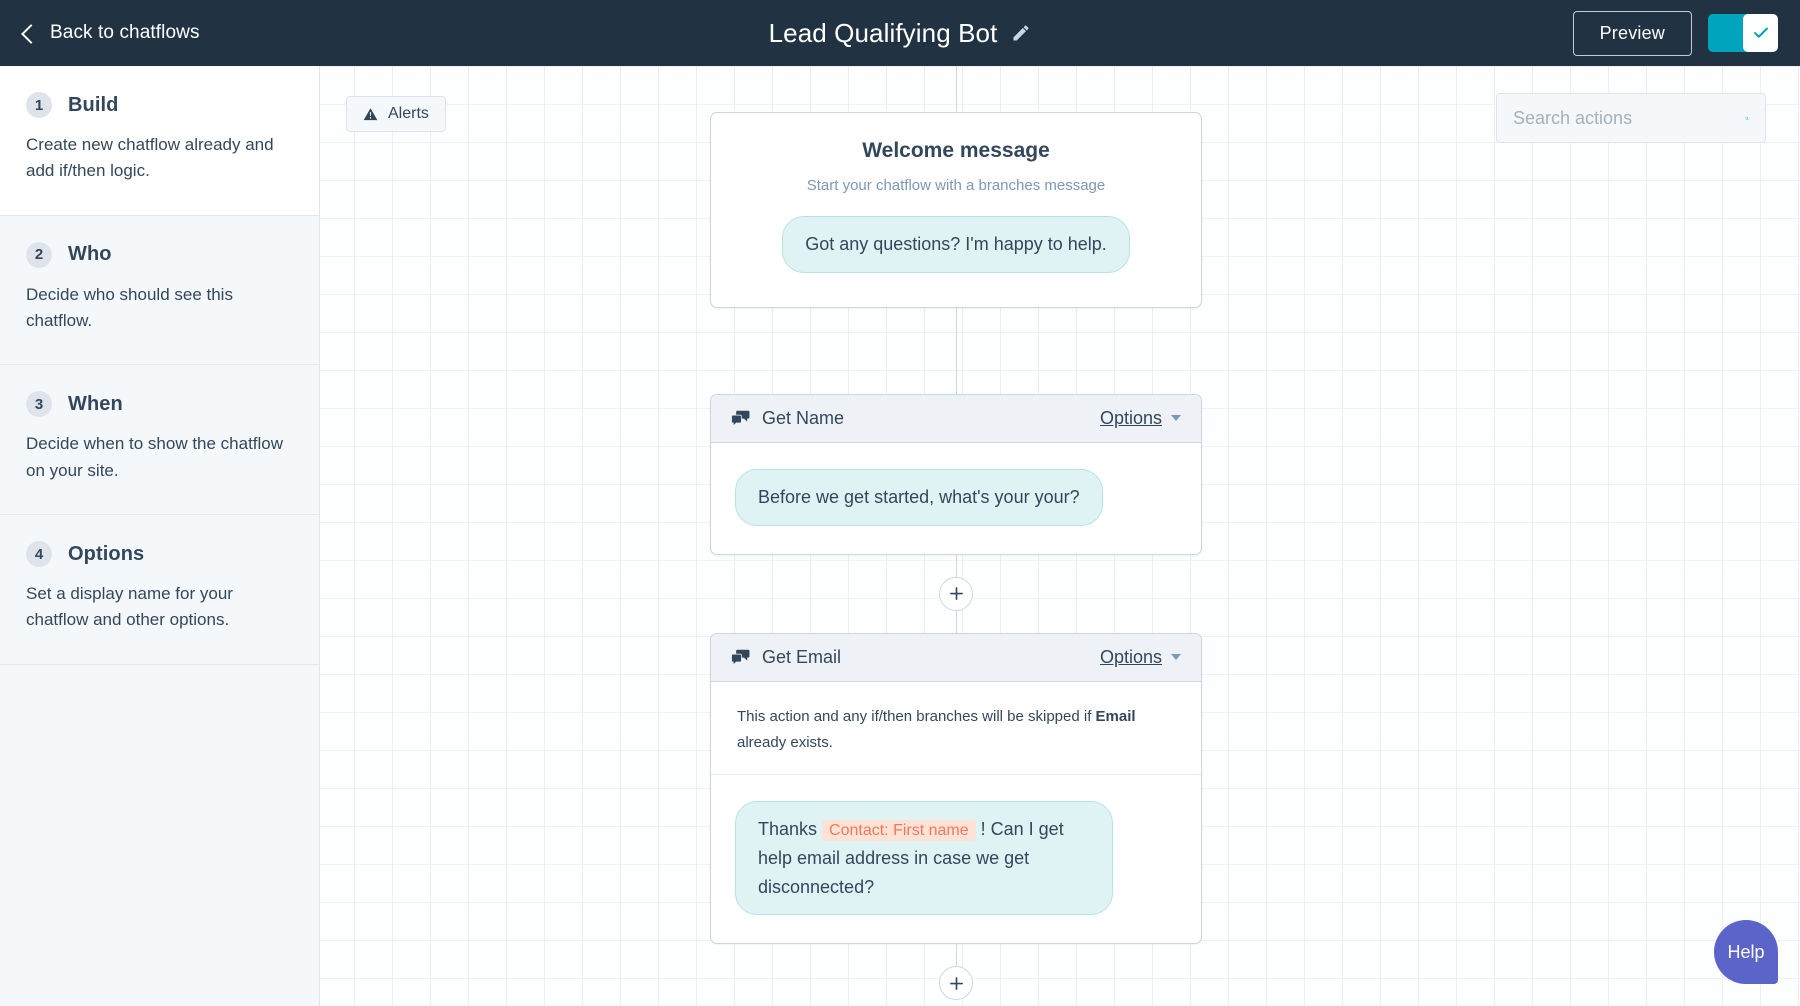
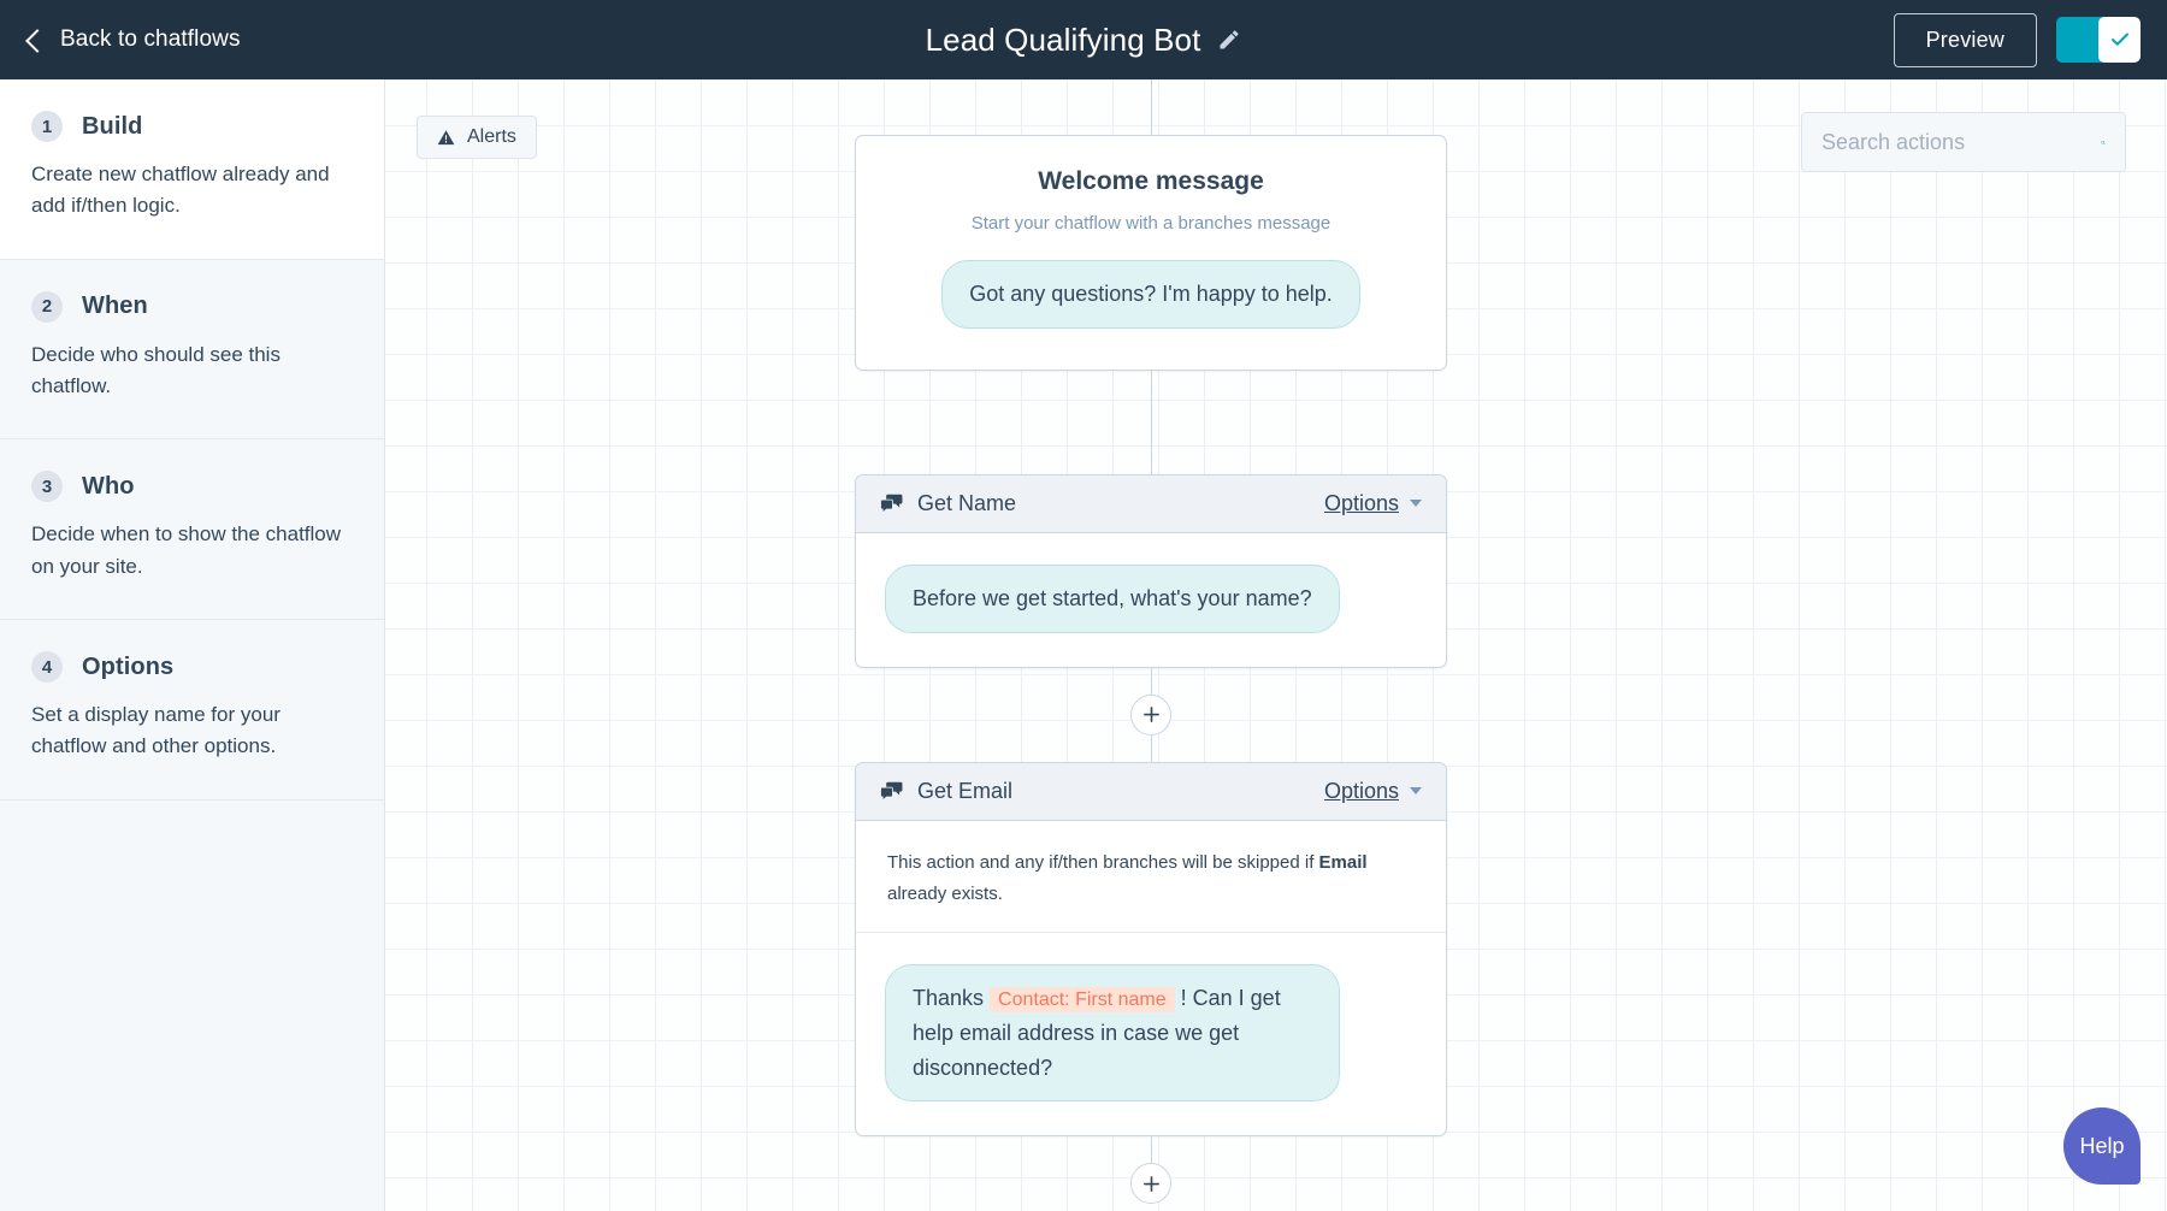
  Back to chatflows
  Lead Qualifying Bot
  Preview
  1
  Build
  Create new chatflow already and add if/then logic.
  2
- Who
+ When
  Decide who should see this chatflow.
  3
- When
+ Who
  Decide when to show the chatflow on your site.
  4
  Options
  Set a display name for your chatflow and other options.
  Alerts
  Search actions
  Welcome message
  Start your chatflow with a branches message
  Got any questions? I'm happy to help.
  Get Name
  Options
- Before we get started, what's your your?
+ Before we get started, what's your name?
  Get Email
  Options
  This action and any if/then branches will be skipped if Email already exists.
  Thanks Contact: First name ! Can I get help email address in case we get disconnected?
  Help
